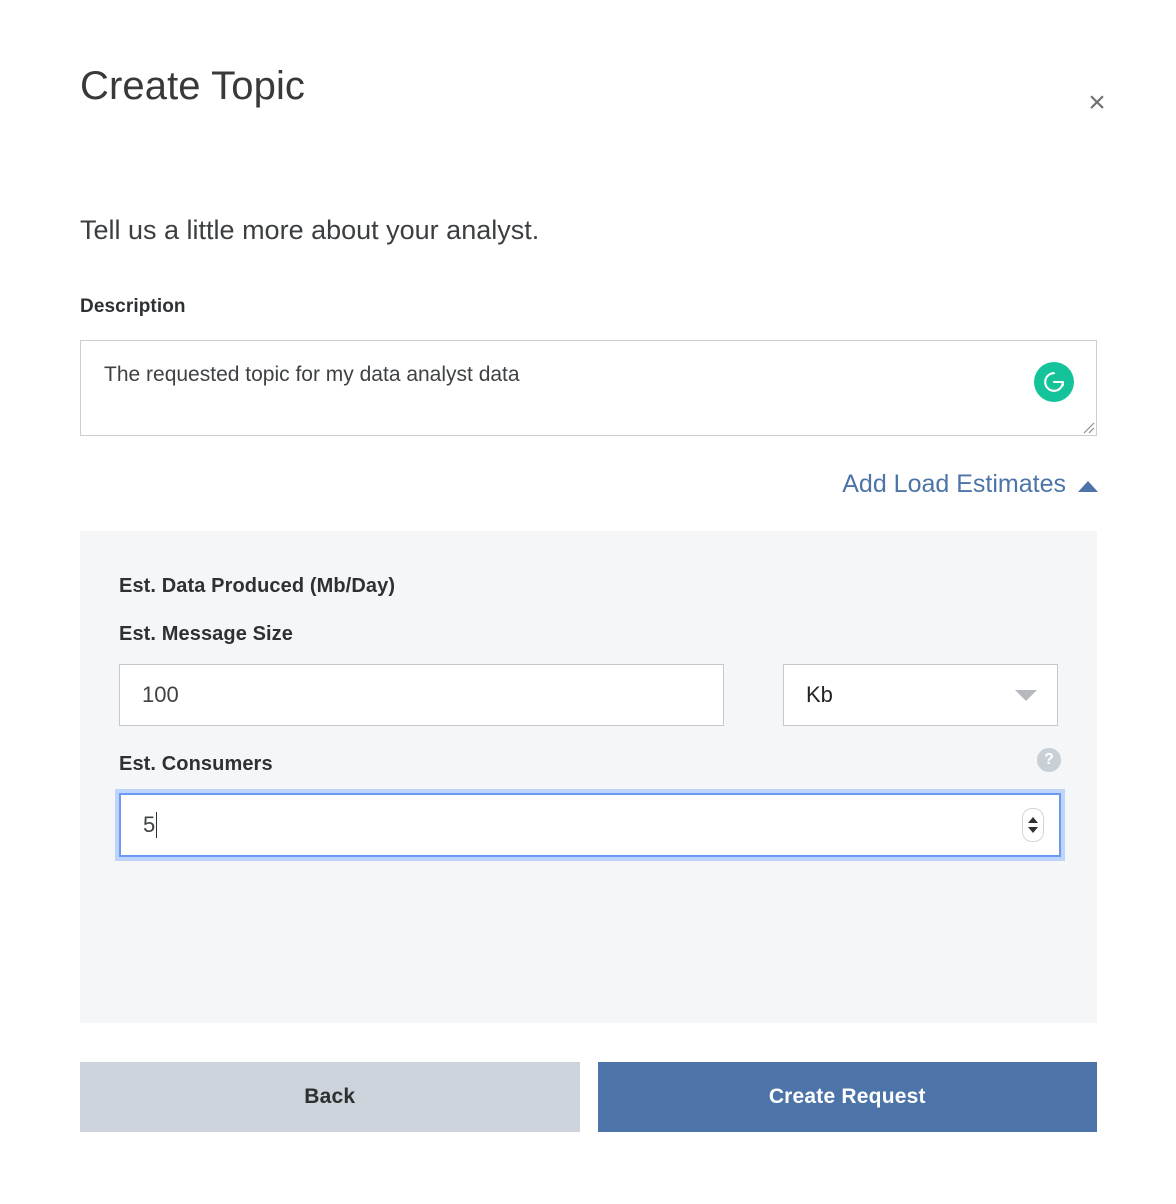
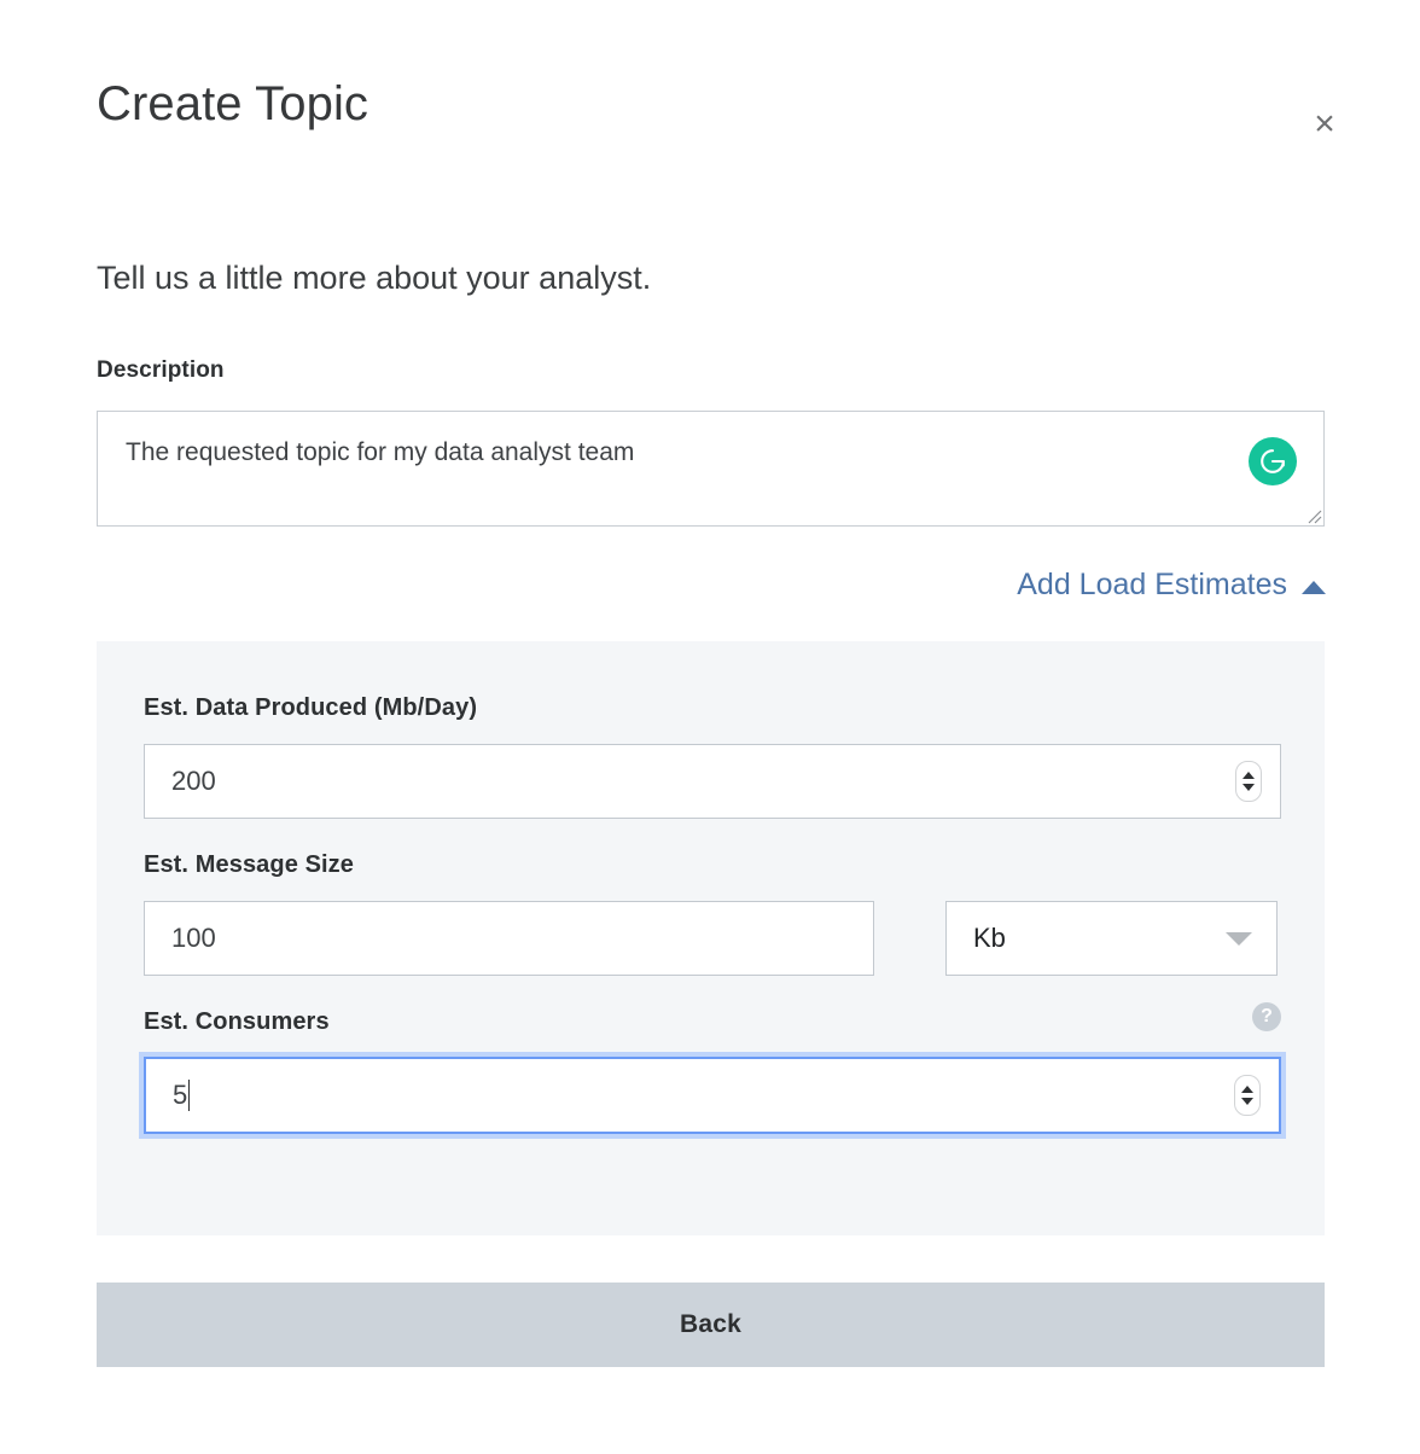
  Create Topic
  ×
  Tell us a little more about your analyst.
  Description
- The requested topic for my data analyst data
+ The requested topic for my data analyst team
  Add Load Estimates
  Est. Data Produced (Mb/Day)
+ 200
  Est. Message Size
  100
  Kb
  Est. Consumers
  ?
  5
  Back
- Create Request
